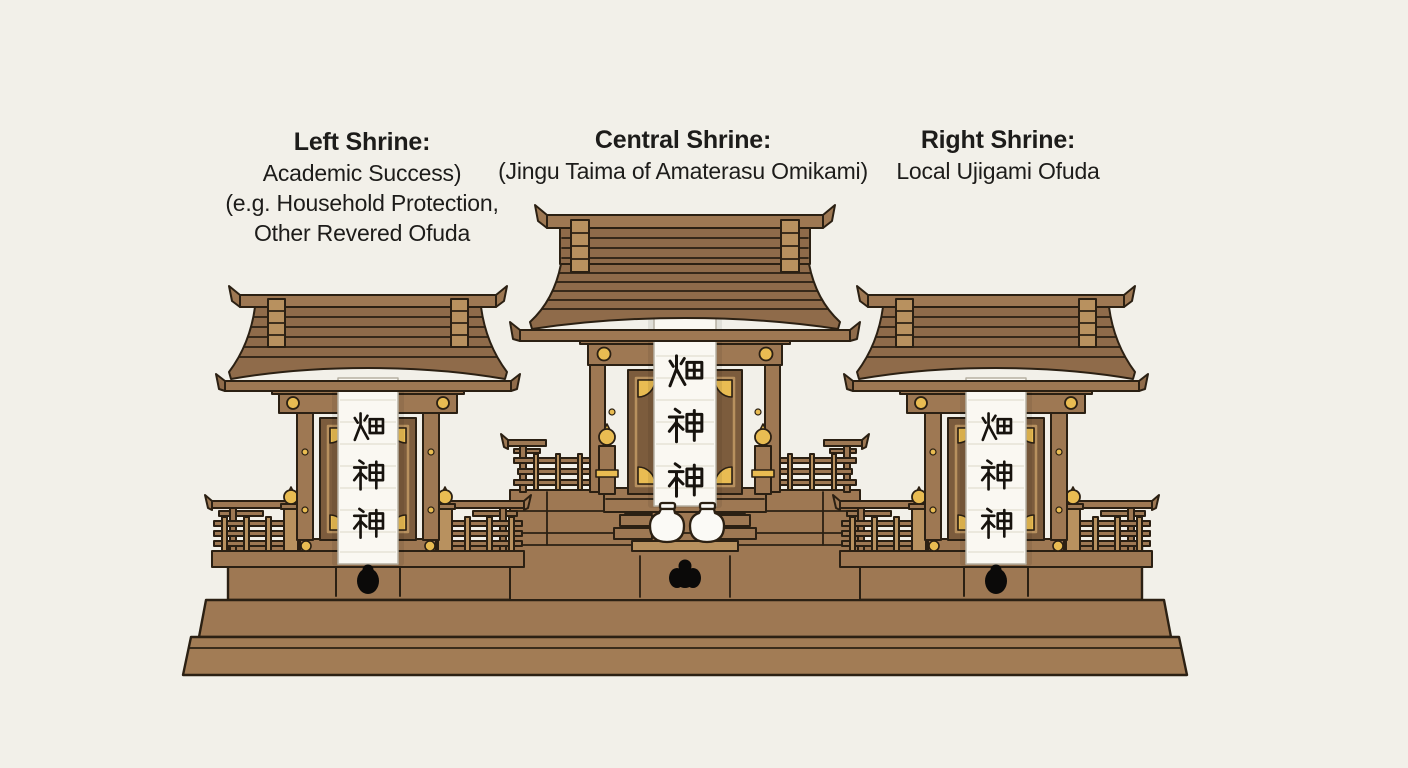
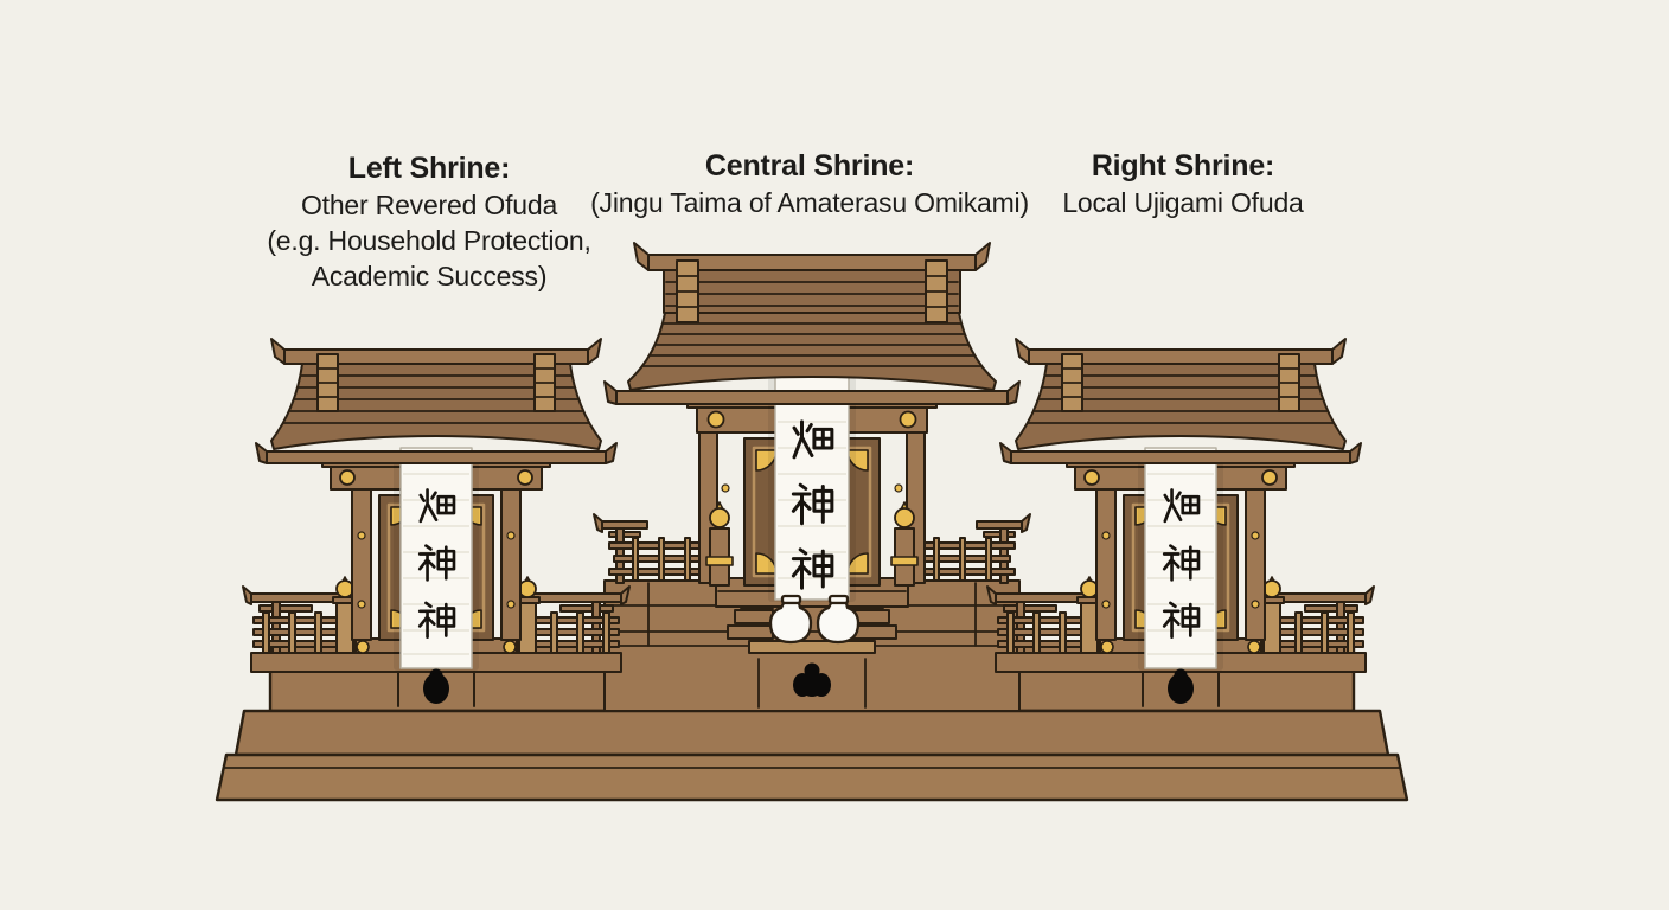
  畑神神
  畑神神
  畑神神
  Left Shrine:
- Academic Success)
+ Other Revered Ofuda
  (e.g. Household Protection,
- Other Revered Ofuda
+ Academic Success)
  Central Shrine:
  (Jingu Taima of Amaterasu Omikami)
  Right Shrine:
  Local Ujigami Ofuda
